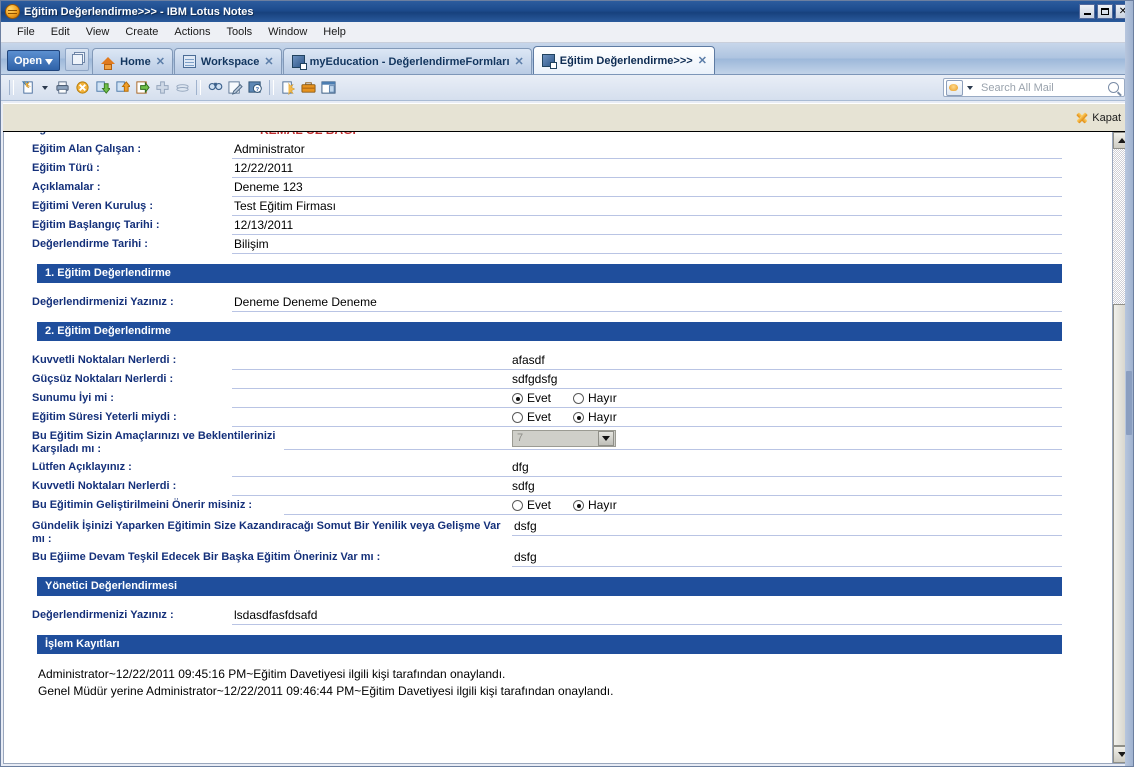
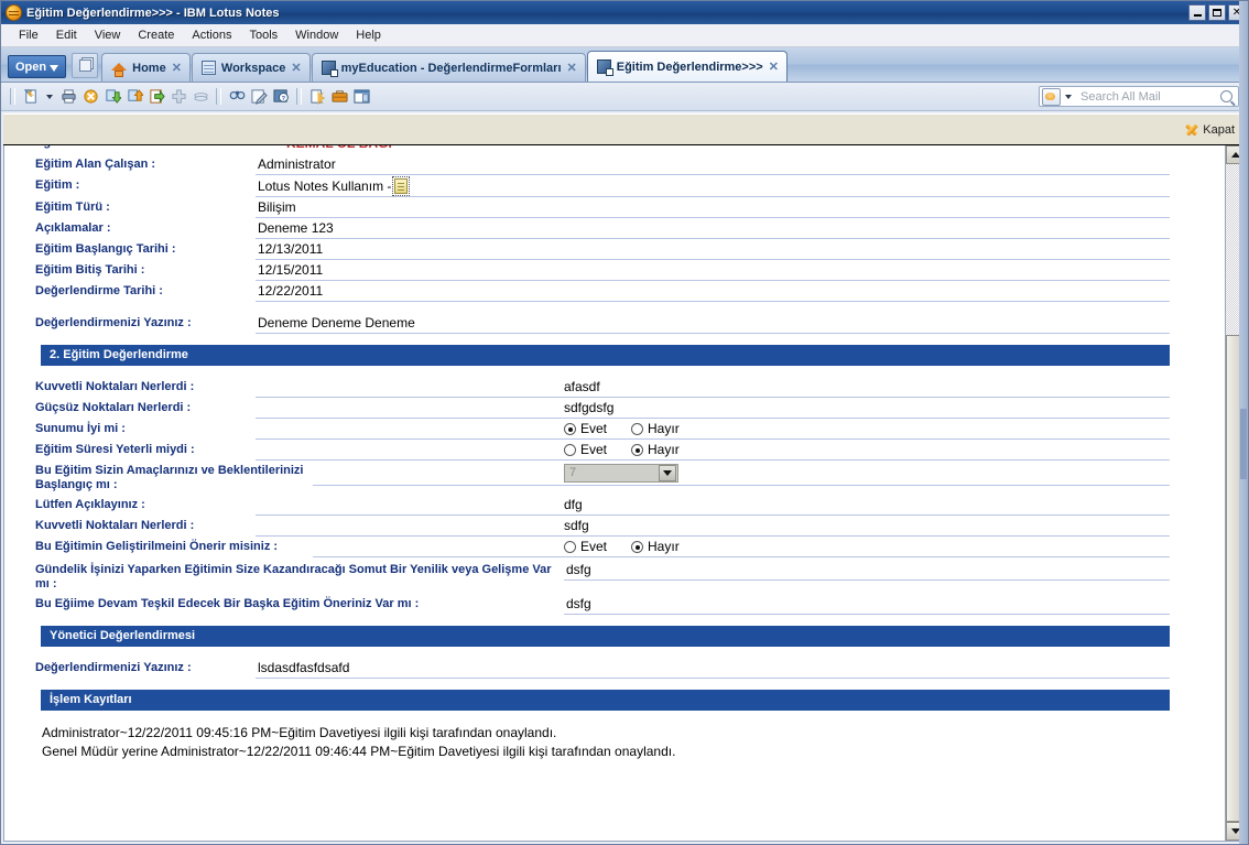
  Eğitim Değerlendirme>>> - IBM Lotus Notes
  ✕
  File
  Edit
  View
  Create
  Actions
  Tools
  Window
  Help
  Open
  Home
  ✕
  Workspace
  ✕
  myEducation - DeğerlendirmeFormları
  ✕
  Eğitim Değerlendirme>>>
  ✕
  Search All Mail
  Kapat
  Eğitim Alan Çalışan :
  Administrator
+ Eğitim :
+ Lotus Notes Kullanım -
  Eğitim Türü :
- 12/22/2011
+ Bilişim
  Açıklamalar :
  Deneme 123
- Eğitimi Veren Kuruluş :
- Test Eğitim Firması
  Eğitim Başlangıç Tarihi :
  12/13/2011
+ Eğitim Bitiş Tarihi :
+ 12/15/2011
  Değerlendirme Tarihi :
- Bilişim
+ 12/22/2011
- 1. Eğitim Değerlendirme
  Değerlendirmenizi Yazınız :
  Deneme Deneme Deneme
  2. Eğitim Değerlendirme
  Kuvvetli Noktaları Nerlerdi :
  afasdf
  Güçsüz Noktaları Nerlerdi :
  sdfgdsfg
  Sunumu İyi mi :
  Evet
  Hayır
  Eğitim Süresi Yeterli miydi :
  Evet
  Hayır
- Bu Eğitim Sizin Amaçlarınızı ve Beklentilerinizi Karşıladı mı :
+ Bu Eğitim Sizin Amaçlarınızı ve Beklentilerinizi Başlangıç mı :
  7
  Lütfen Açıklayınız :
  dfg
  Kuvvetli Noktaları Nerlerdi :
  sdfg
  Bu Eğitimin Geliştirilmeini Önerir misiniz :
  Evet
  Hayır
  Gündelik İşinizi Yaparken Eğitimin Size Kazandıracağı Somut Bir Yenilik veya Gelişme Var mı :
  dsfg
  Bu Eğiime Devam Teşkil Edecek Bir Başka Eğitim Öneriniz Var mı :
  dsfg
  Yönetici Değerlendirmesi
  Değerlendirmenizi Yazınız :
  lsdasdfasfdsafd
  İşlem Kayıtları
  Administrator~12/22/2011 09:45:16 PM~Eğitim Davetiyesi ilgili kişi tarafından onaylandı.
  Genel Müdür yerine Administrator~12/22/2011 09:46:44 PM~Eğitim Davetiyesi ilgili kişi tarafından onaylandı.
